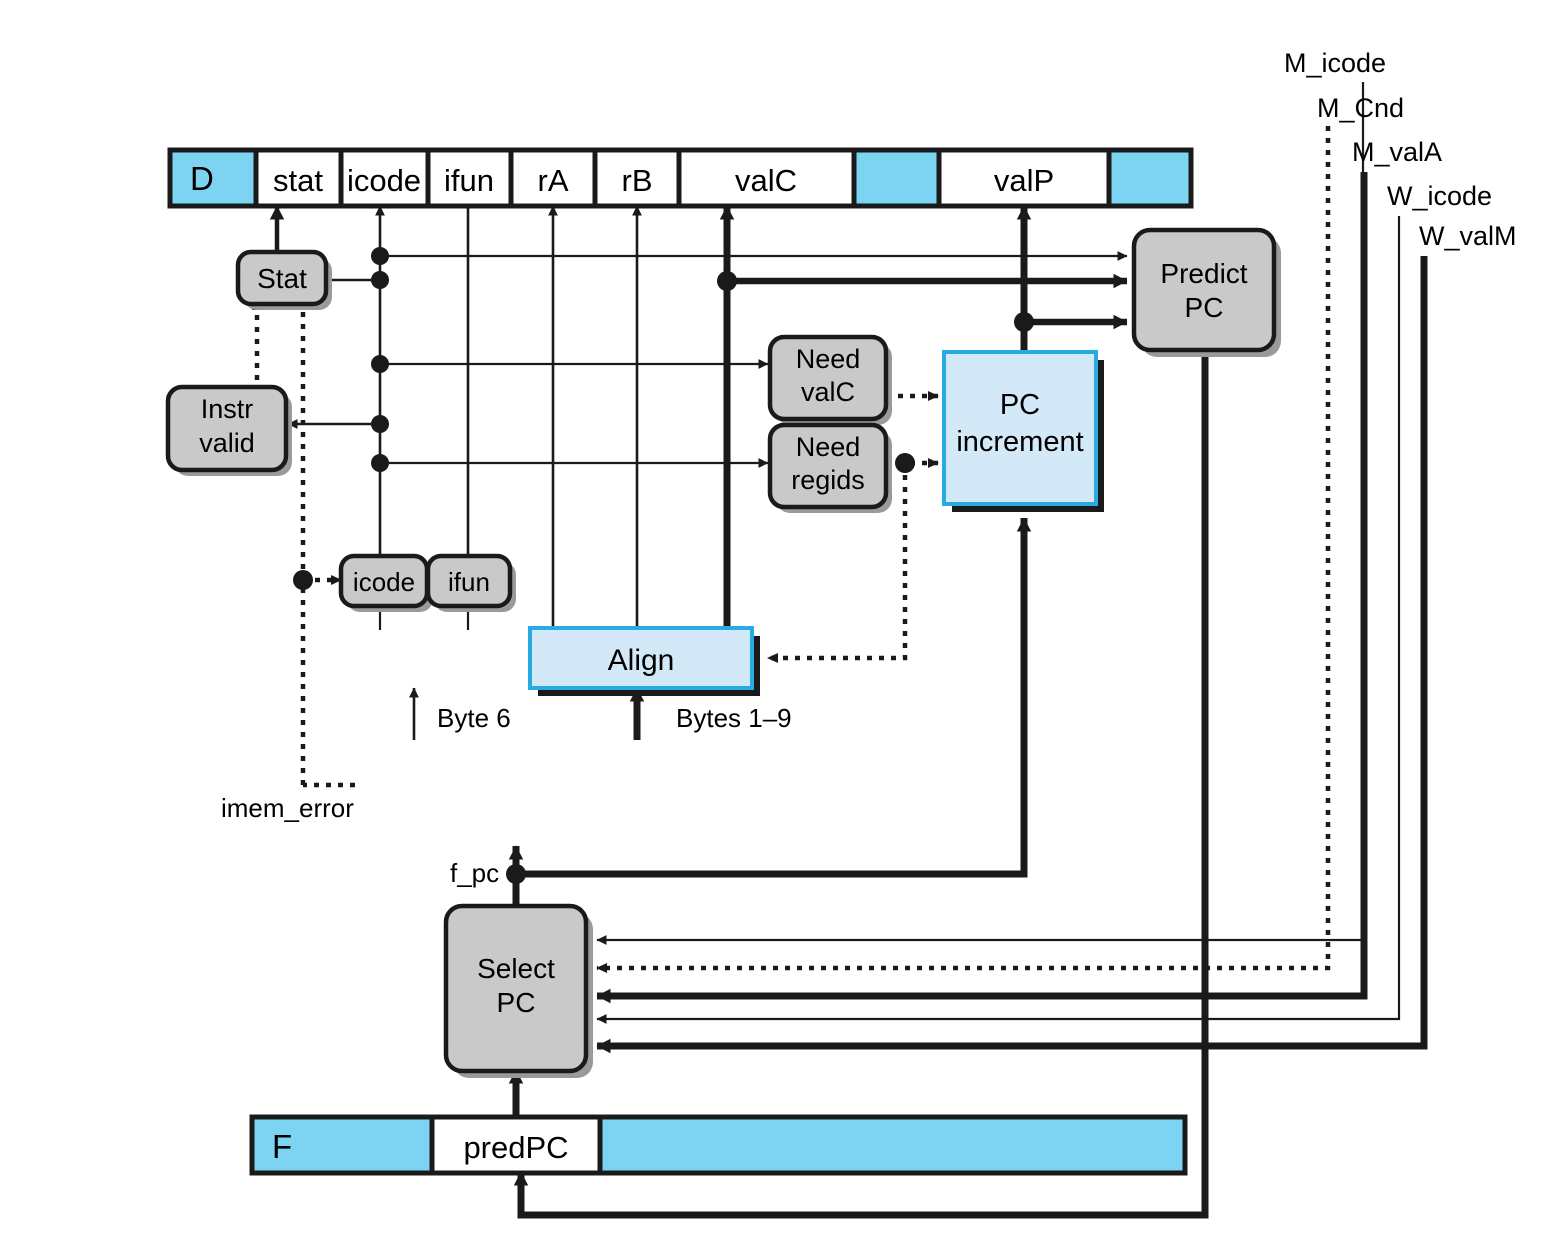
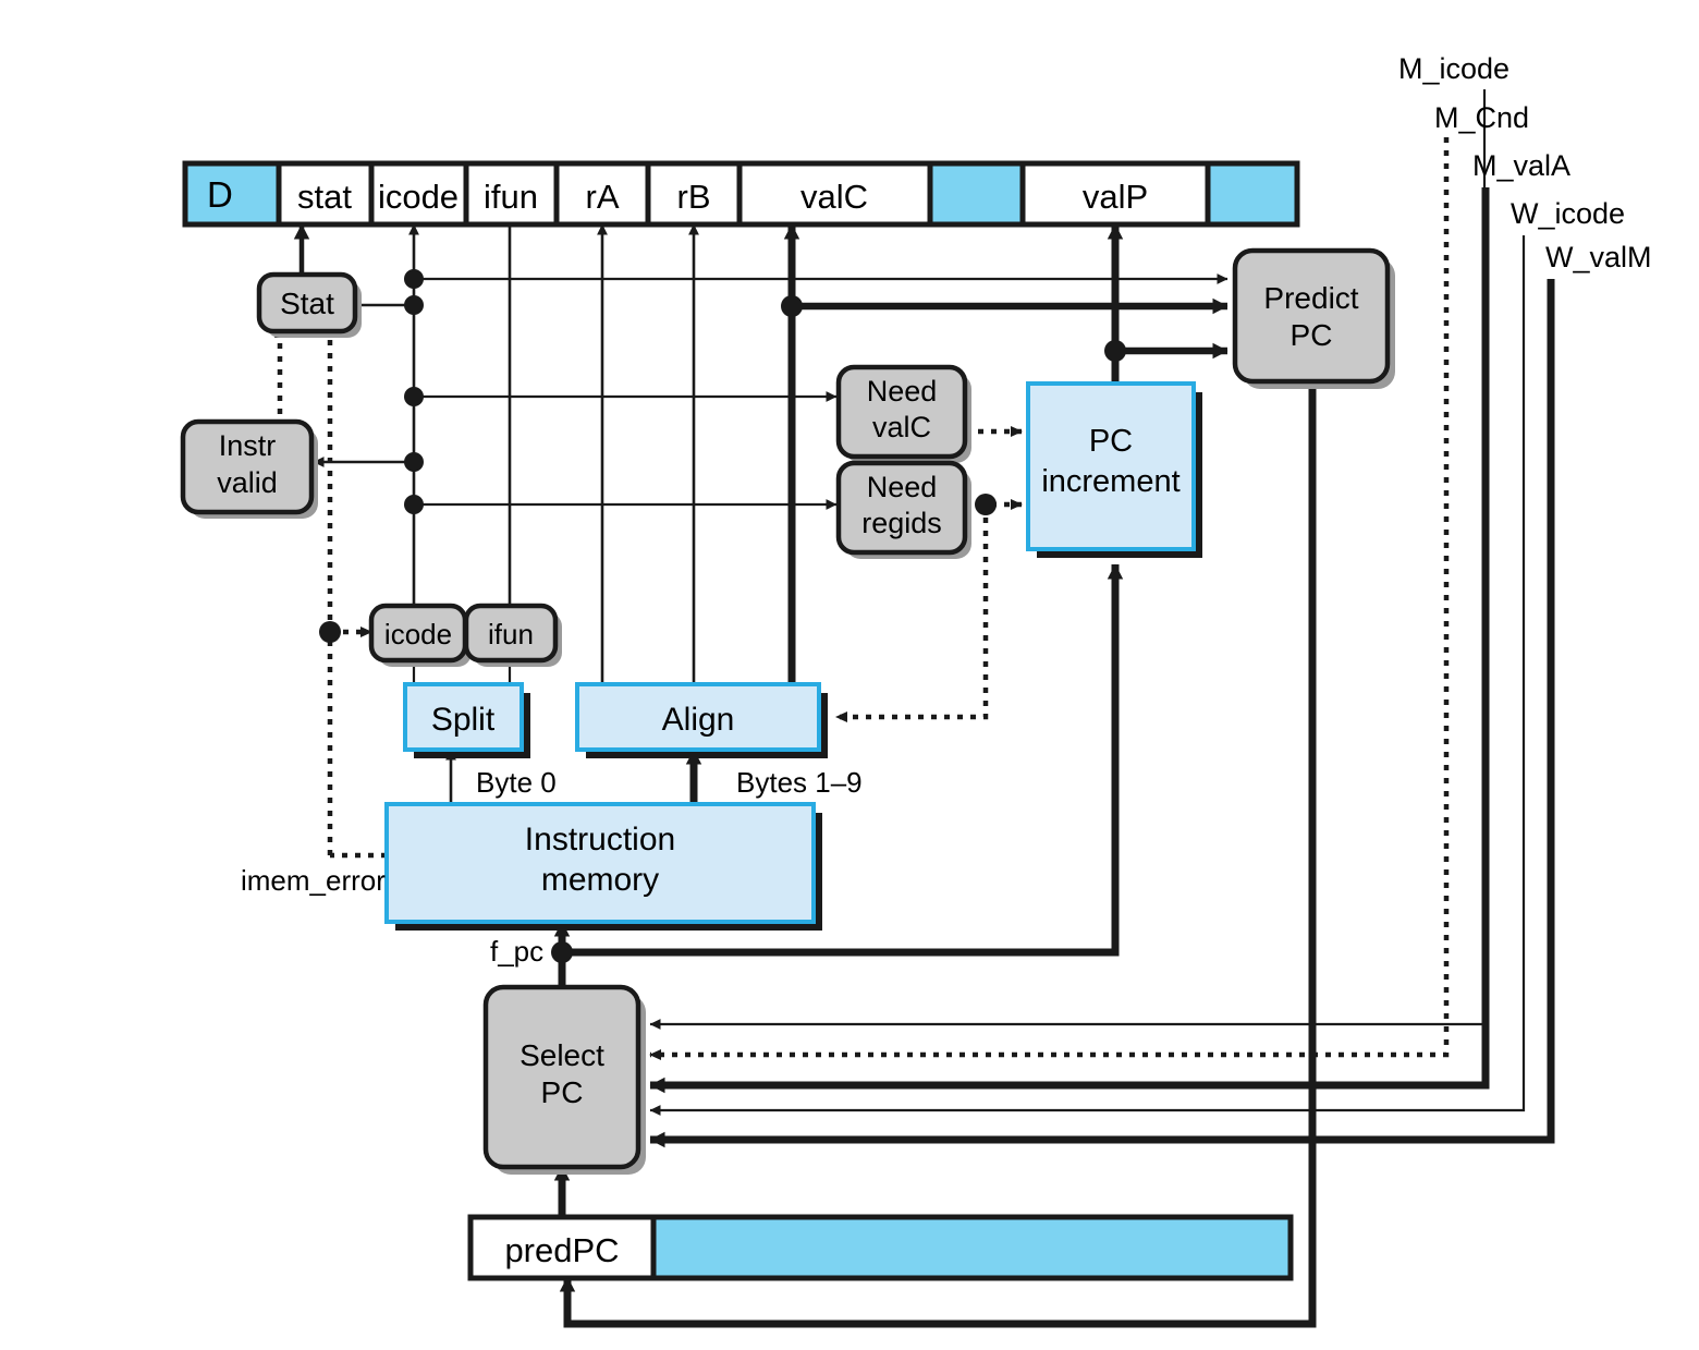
  D
  stat
  icode
  ifun
  rA
  rB
  valC
  valP
- F
  predPC
  Stat
  Instr
  valid
  icode
  ifun
  Need
  valC
  Need
  regids
  Predict
  PC
  Select
  PC
  PC
  increment
+ Split
  Align
+ Instruction
+ memory
- Byte 6
+ Byte 0
  Bytes 1–9
  imem_error
  f_pc
  M_icode
  M_Cnd
  M_valA
  W_icode
  W_valM
